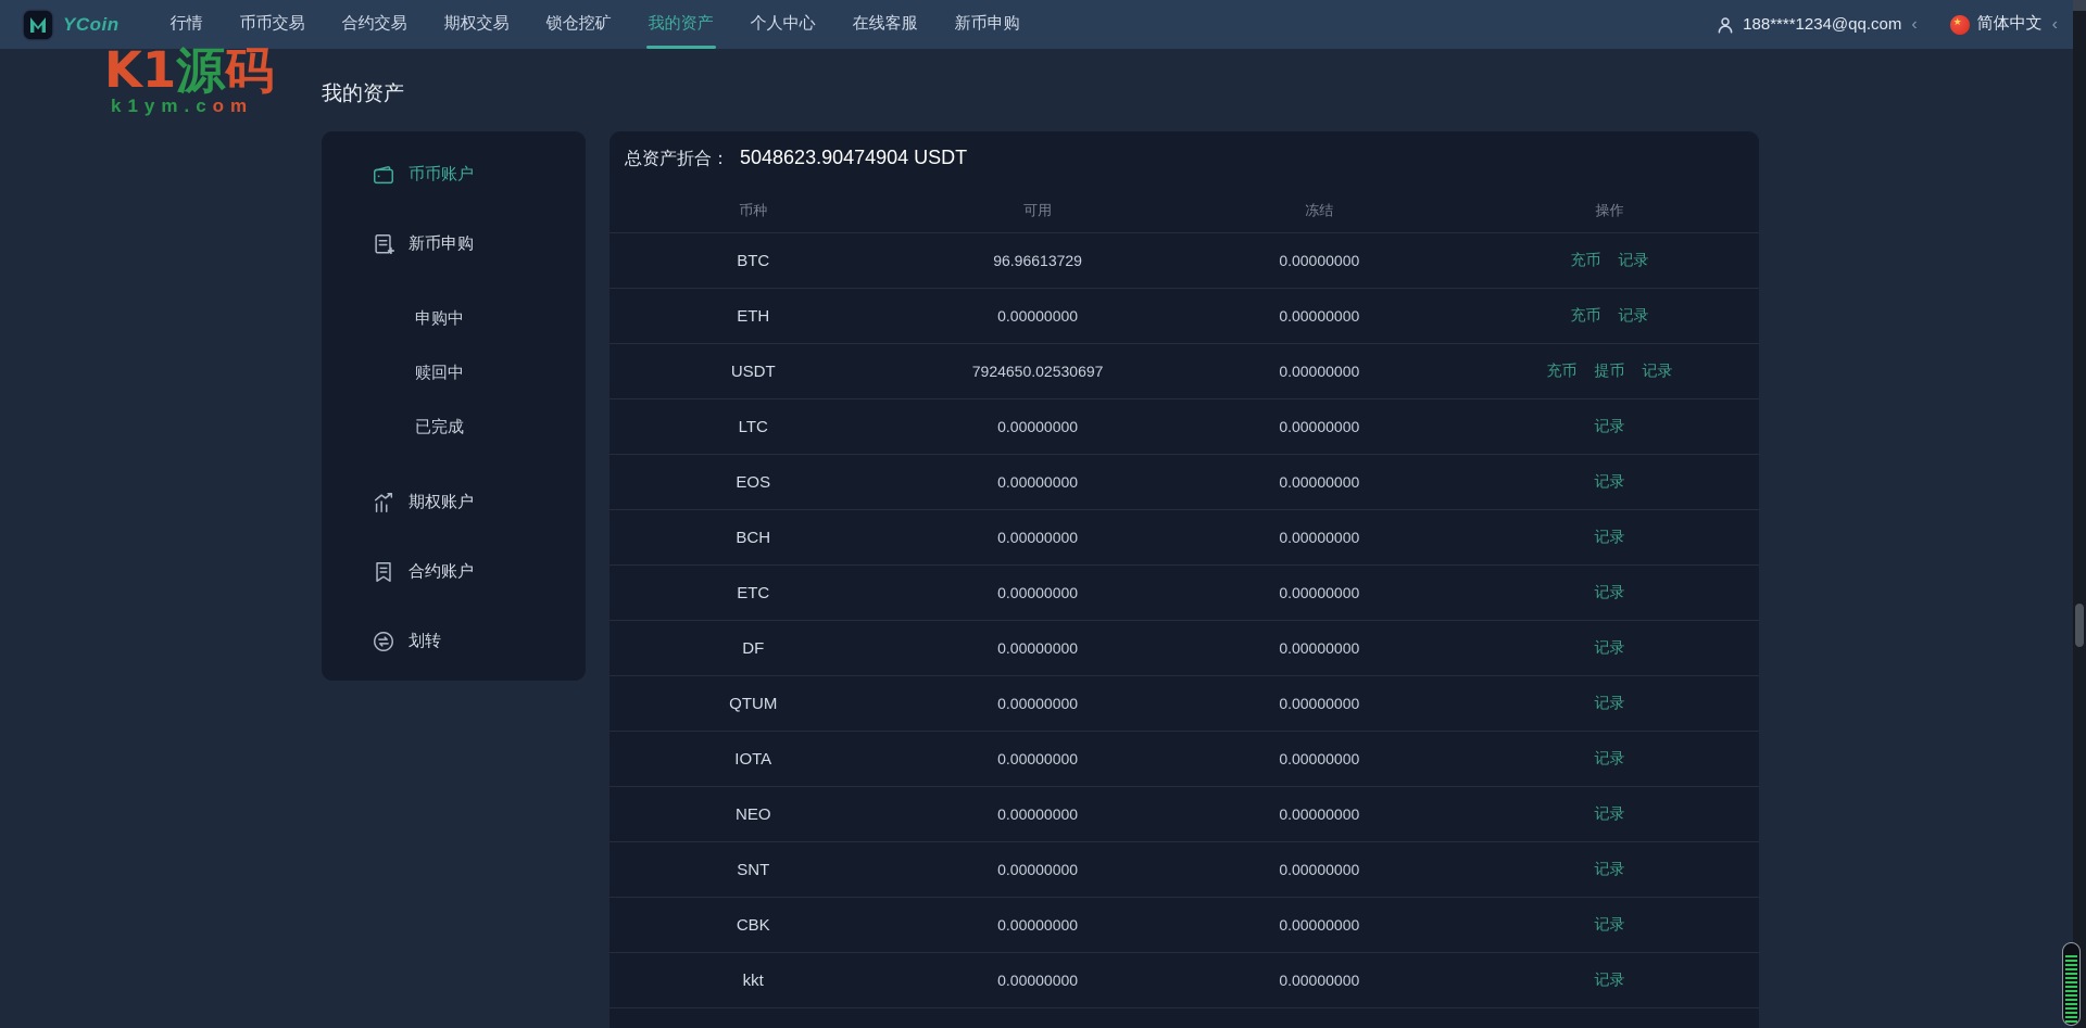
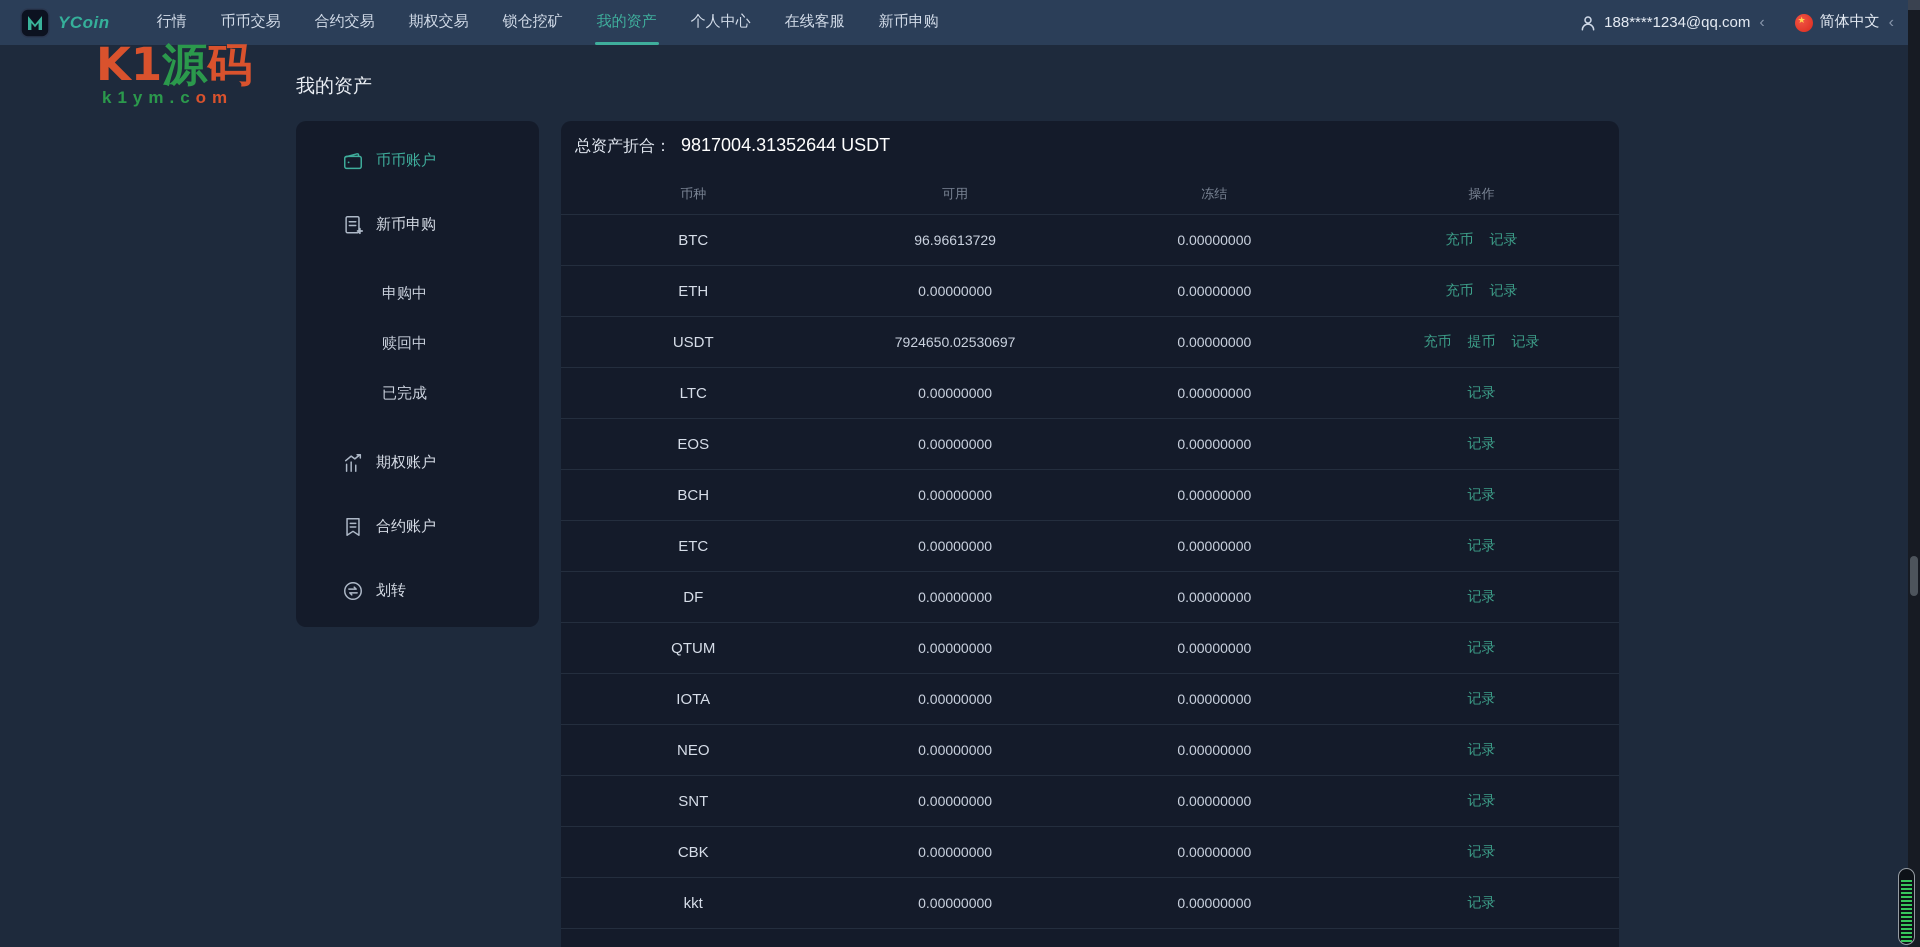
  YCoin
  行情
  币币交易
  合约交易
  期权交易
  锁仓挖矿
  我的资产
  个人中心
  在线客服
  新币申购
  188****1234@qq.com
  ‹
  ★
  简体中文
  ‹
  K1源码
  k1ym.com
  我的资产
  币币账户
  新币申购
  申购中
  赎回中
  已完成
  期权账户
  合约账户
  划转
- 总资产折合： 5048623.90474904 USDT
+ 总资产折合： 9817004.31352644 USDT
  币种
  可用
  冻结
  操作
  BTC
  96.96613729
  0.00000000
  充币
  记录
  ETH
  0.00000000
  0.00000000
  充币
  记录
  USDT
  7924650.02530697
  0.00000000
  充币
  提币
  记录
  LTC
  0.00000000
  0.00000000
  记录
  EOS
  0.00000000
  0.00000000
  记录
  BCH
  0.00000000
  0.00000000
  记录
  ETC
  0.00000000
  0.00000000
  记录
  DF
  0.00000000
  0.00000000
  记录
  QTUM
  0.00000000
  0.00000000
  记录
  IOTA
  0.00000000
  0.00000000
  记录
  NEO
  0.00000000
  0.00000000
  记录
  SNT
  0.00000000
  0.00000000
  记录
  CBK
  0.00000000
  0.00000000
  记录
  kkt
  0.00000000
  0.00000000
  记录
